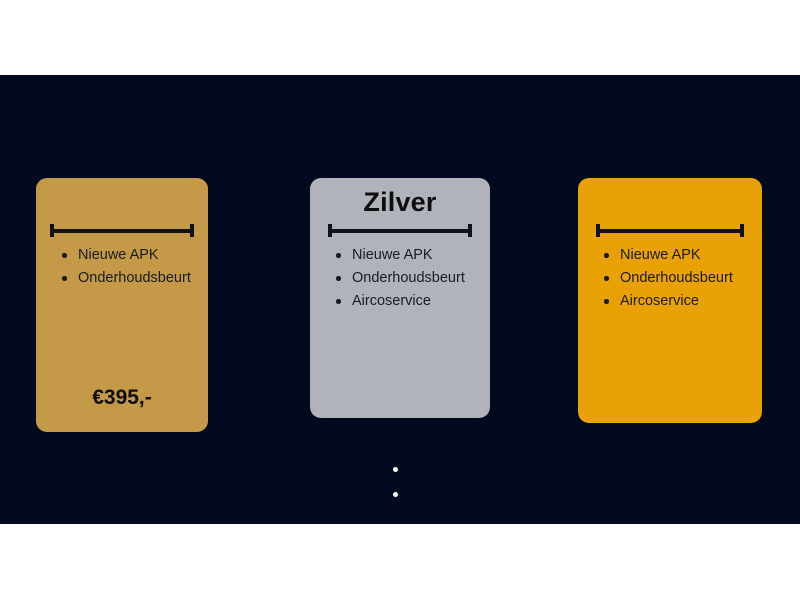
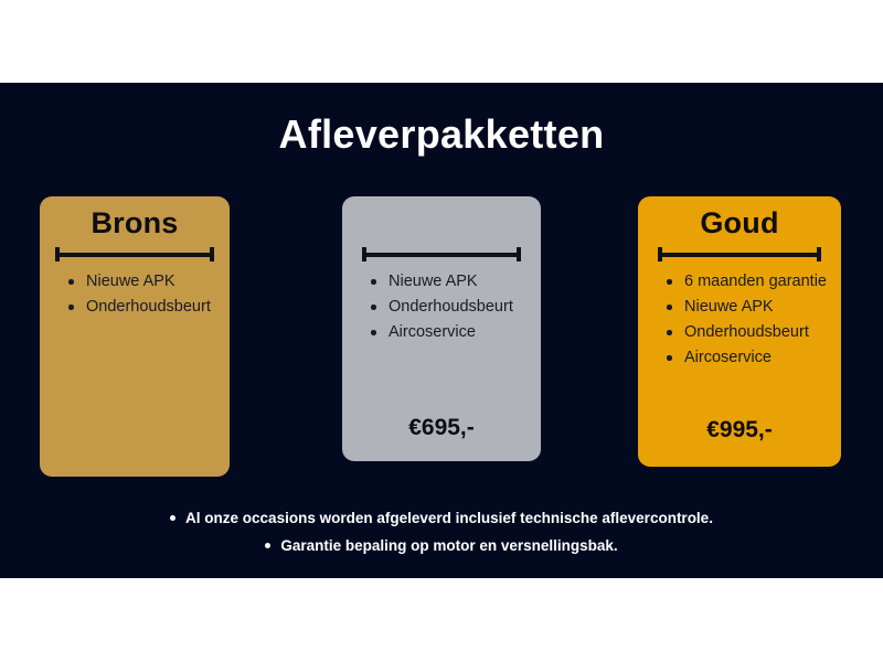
+ Afleverpakketten
+ Brons
  Nieuwe APK
  Onderhoudsbeurt
- €395,-
- Zilver
  Nieuwe APK
  Onderhoudsbeurt
  Aircoservice
+ €695,-
+ Goud
+ 6 maanden garantie
  Nieuwe APK
  Onderhoudsbeurt
  Aircoservice
+ €995,-
+ Al onze occasions worden afgeleverd inclusief technische aflevercontrole.
+ Garantie bepaling op motor en versnellingsbak.
